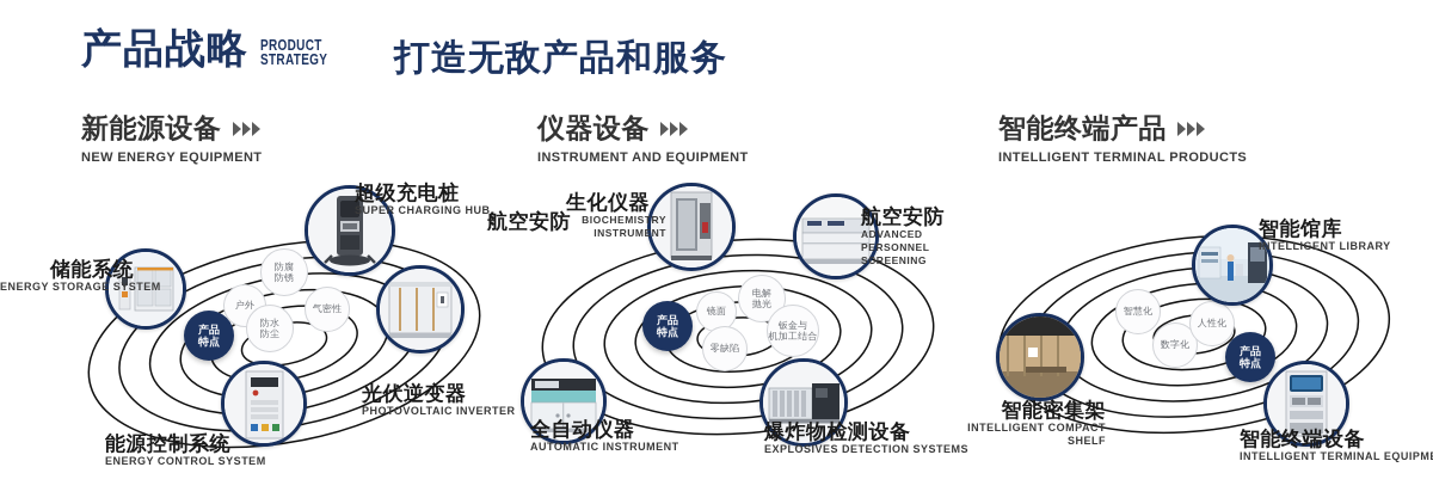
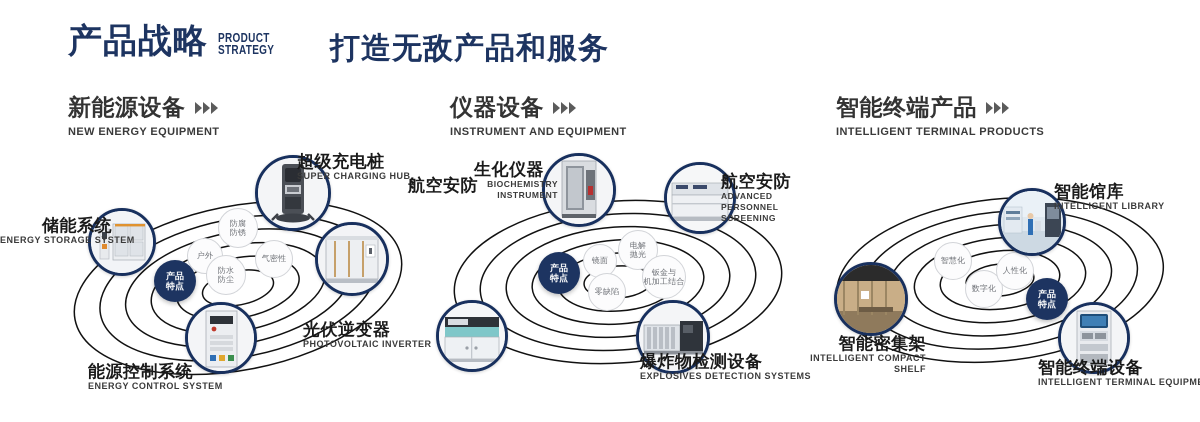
  产品战略
  PRODUCT
  STRATEGY
  打造无敌产品和服务
  新能源设备
  NEW ENERGY EQUIPMENT
  仪器设备
  INSTRUMENT AND EQUIPMENT
  智能终端产品
  INTELLIGENT TERMINAL PRODUCTS
  产品
  特点
  户外
  防腐
  防锈
  防水
  防尘
  气密性
  储能系统
  ENERGY STORAGE SYSTEM
  超级充电桩
  SUPER CHARGING HUB
  光伏逆变器
  PHOTOVOLTAIC INVERTER
  能源控制系统
  ENERGY CONTROL SYSTEM
  产品
  特点
  镜面
  电解
  抛光
  零缺陷
  钣金与
  机加工结合
  航空安防
  生化仪器
  BIOCHEMISTRY INSTRUMENT
  航空安防
  ADVANCED PERSONNEL SCREENING
- 全自动仪器
- AUTOMATIC INSTRUMENT
  爆炸物检测设备
  EXPLOSIVES DETECTION SYSTEMS
  产品
  特点
  智慧化
  数字化
  人性化
  智能馆库
  INTELLIGENT LIBRARY
  智能密集架
  INTELLIGENT COMPACT SHELF
  智能终端设备
  INTELLIGENT TERMINAL EQUIPM
